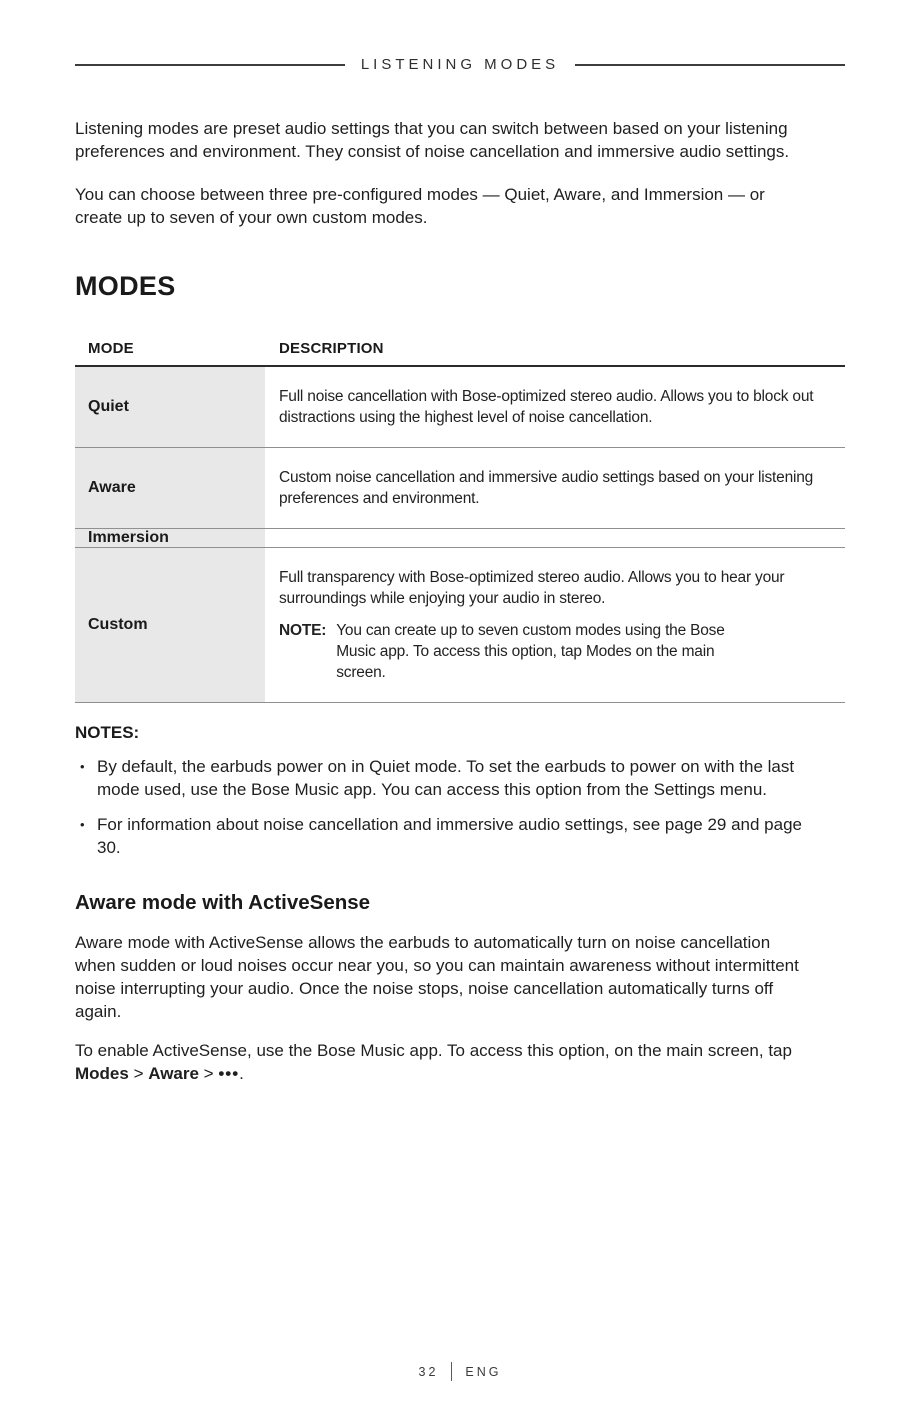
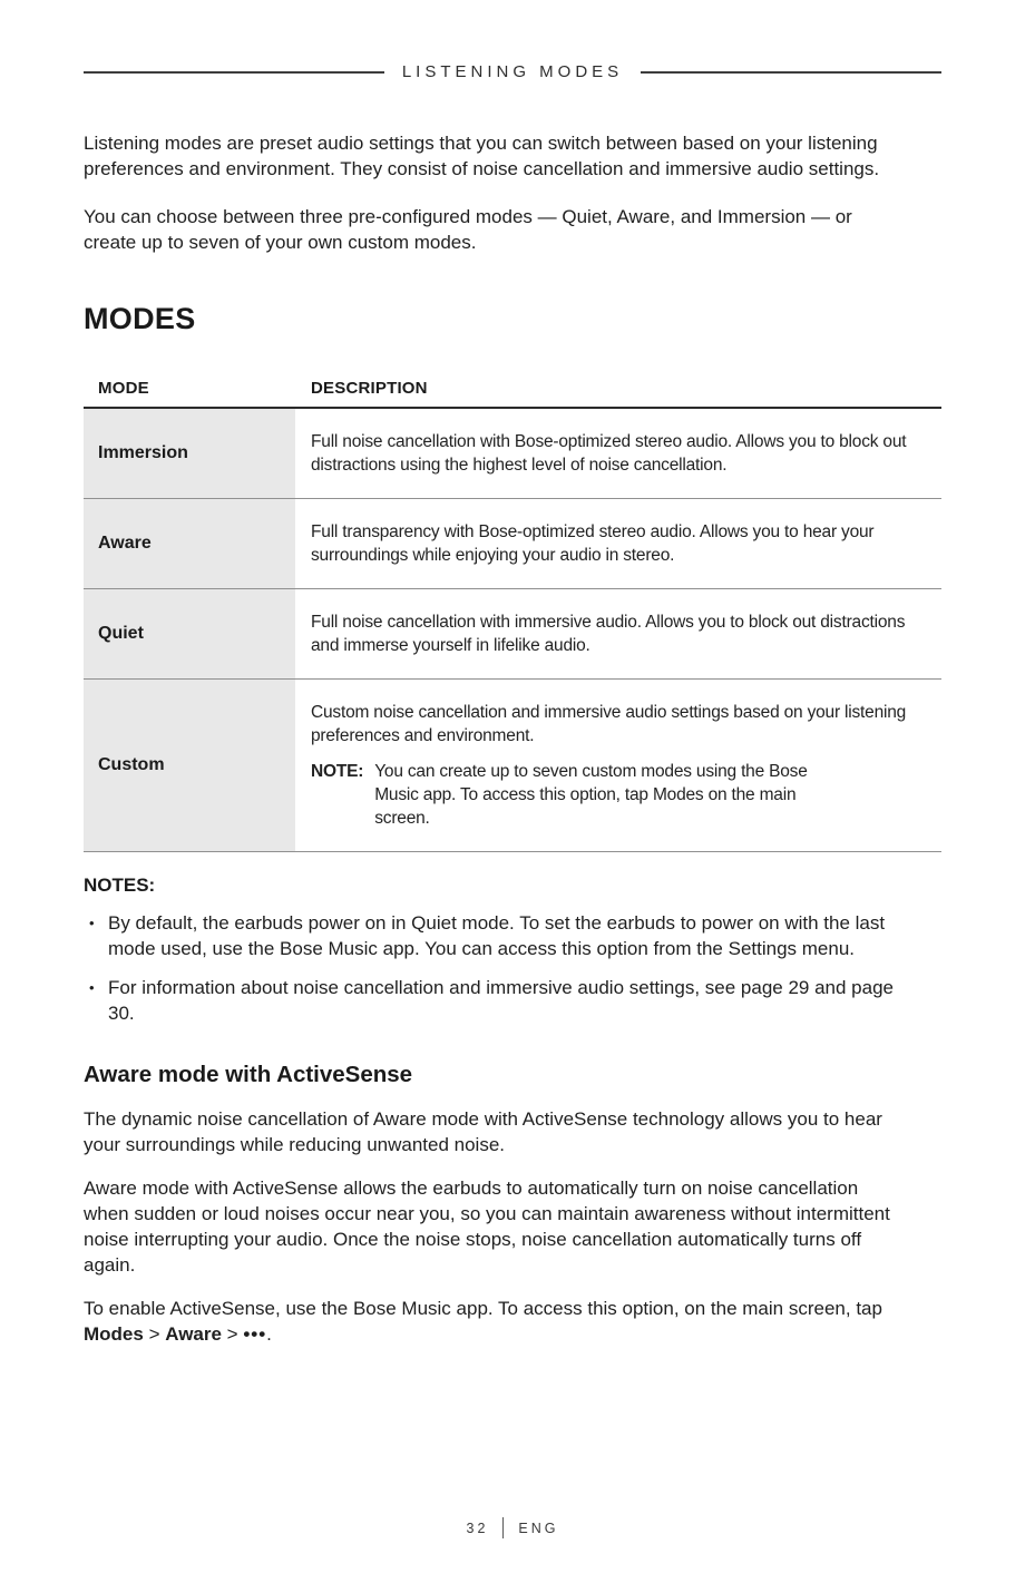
  LISTENING MODES
  Listening modes are preset audio settings that you can switch between based on your listening preferences and environment. They consist of noise cancellation and immersive audio settings.
  You can choose between three pre-configured modes — Quiet, Aware, and Immersion — or create up to seven of your own custom modes.
  MODES
  MODE
  DESCRIPTION
- Quiet
+ Immersion
  Full noise cancellation with Bose-optimized stereo audio. Allows you to block out distractions using the highest level of noise cancellation.
  Aware
- Custom noise cancellation and immersive audio settings based on your listening preferences and environment.
+ Full transparency with Bose-optimized stereo audio. Allows you to hear your surroundings while enjoying your audio in stereo.
- Immersion
+ Quiet
+ Full noise cancellation with immersive audio. Allows you to block out distractions and immerse yourself in lifelike audio.
  Custom
- Full transparency with Bose-optimized stereo audio. Allows you to hear your surroundings while enjoying your audio in stereo.
+ Custom noise cancellation and immersive audio settings based on your listening preferences and environment.
  NOTE:
  You can create up to seven custom modes using the Bose Music app. To access this option, tap Modes on the main screen.
  NOTES:
  •
  By default, the earbuds power on in Quiet mode. To set the earbuds to power on with the last mode used, use the Bose Music app. You can access this option from the Settings menu.
  •
  For information about noise cancellation and immersive audio settings, see page 29 and page 30.
  Aware mode with ActiveSense
+ The dynamic noise cancellation of Aware mode with ActiveSense technology allows you to hear your surroundings while reducing unwanted noise.
  Aware mode with ActiveSense allows the earbuds to automatically turn on noise cancellation when sudden or loud noises occur near you, so you can maintain awareness without intermittent noise interrupting your audio. Once the noise stops, noise cancellation automatically turns off again.
  To enable ActiveSense, use the Bose Music app. To access this option, on the main screen, tap Modes > Aware > •••.
  32
  ENG
